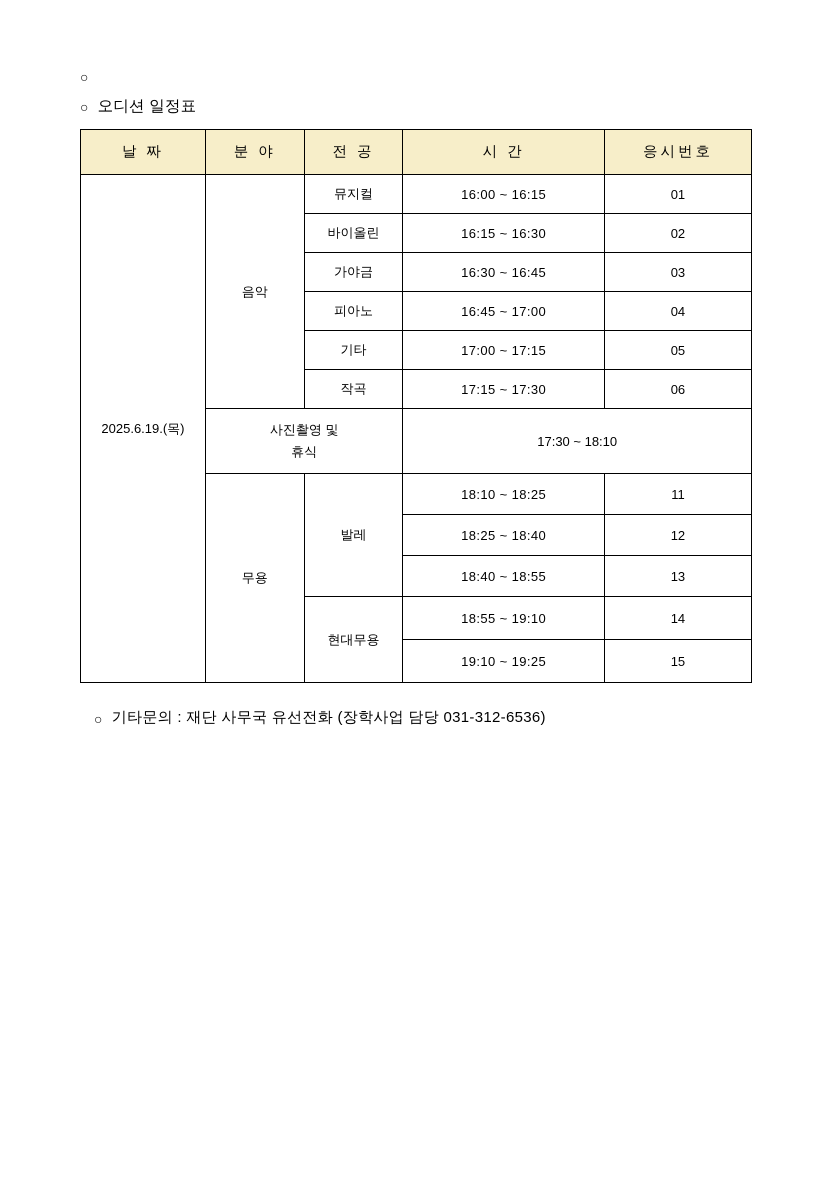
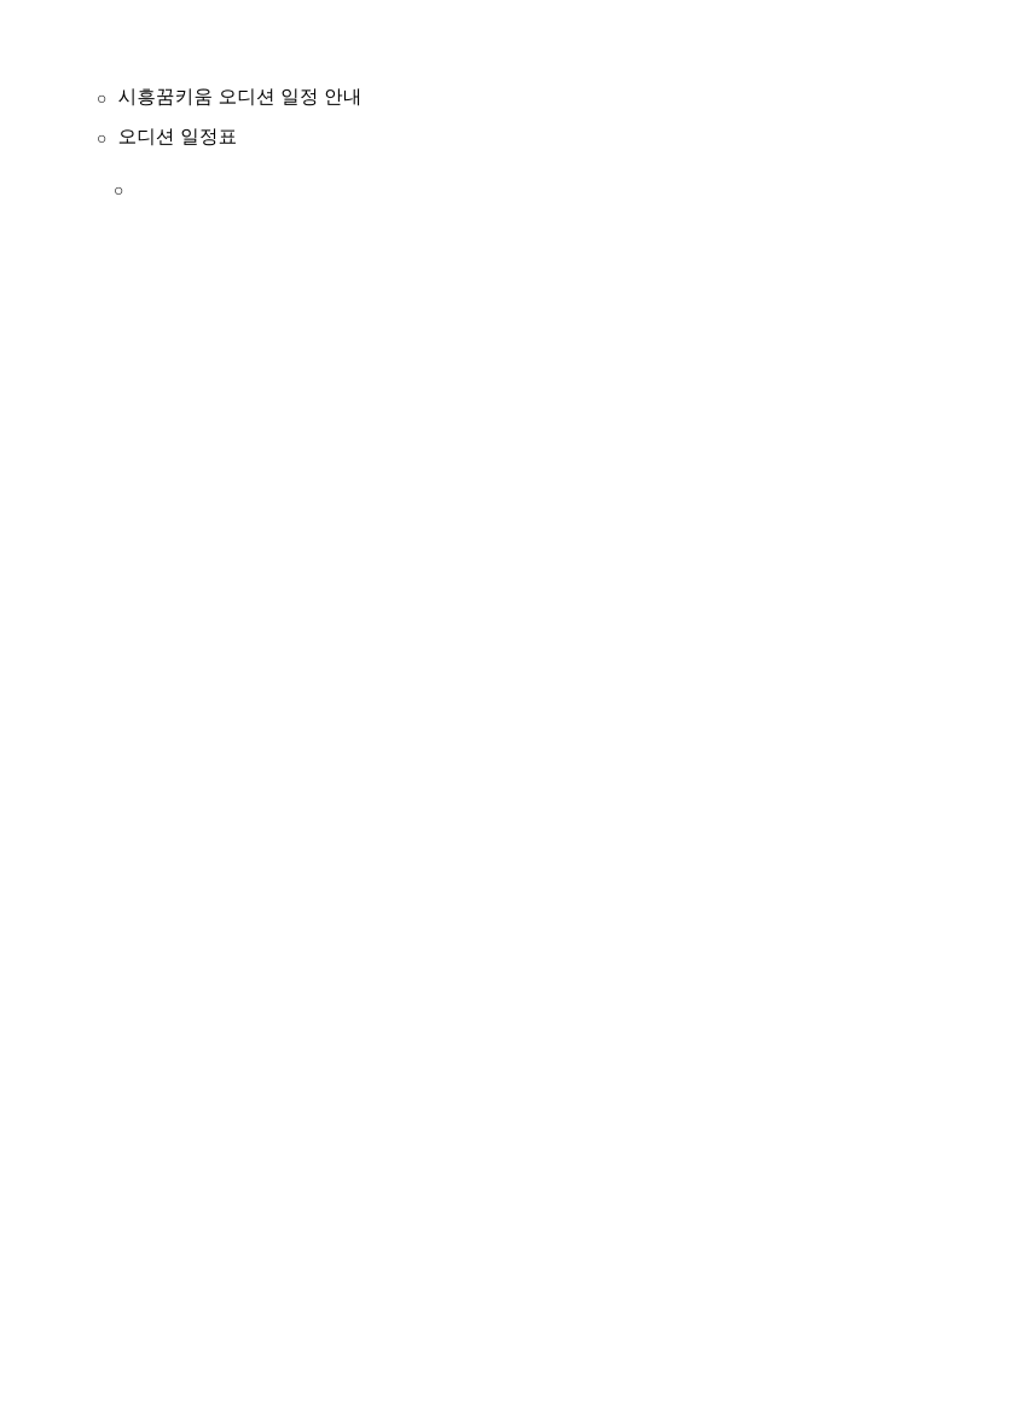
  ○
+ 시흥꿈키움 오디션 일정 안내
  ○
  오디션 일정표
- 날 짜	분 야	전 공	시 간	응시번호
- 2025.6.19.(목)	음악	뮤지컬	16:00 ~ 16:15	01
- 바이올린	16:15 ~ 16:30	02
- 가야금	16:30 ~ 16:45	03
- 피아노	16:45 ~ 17:00	04
- 기타	17:00 ~ 17:15	05
- 작곡	17:15 ~ 17:30	06
- 사진촬영 및 휴식	17:30 ~ 18:10
- 무용	발레	18:10 ~ 18:25	11
- 18:25 ~ 18:40	12
- 18:40 ~ 18:55	13
- 현대무용	18:55 ~ 19:10	14
- 19:10 ~ 19:25	15
  ○
- 기타문의 : 재단 사무국 유선전화 (장학사업 담당 031-312-6536)
